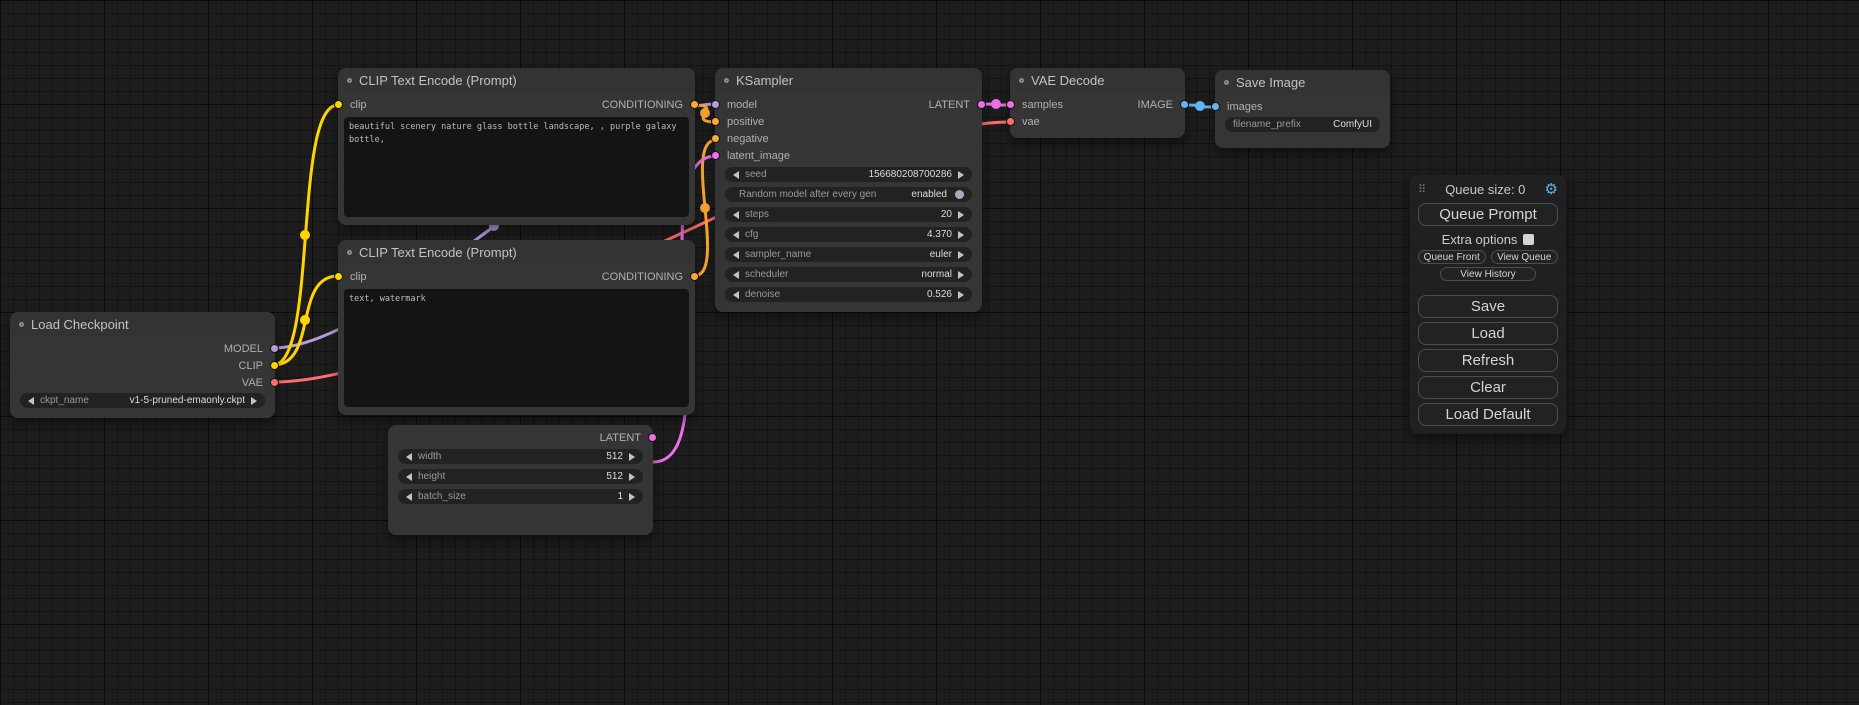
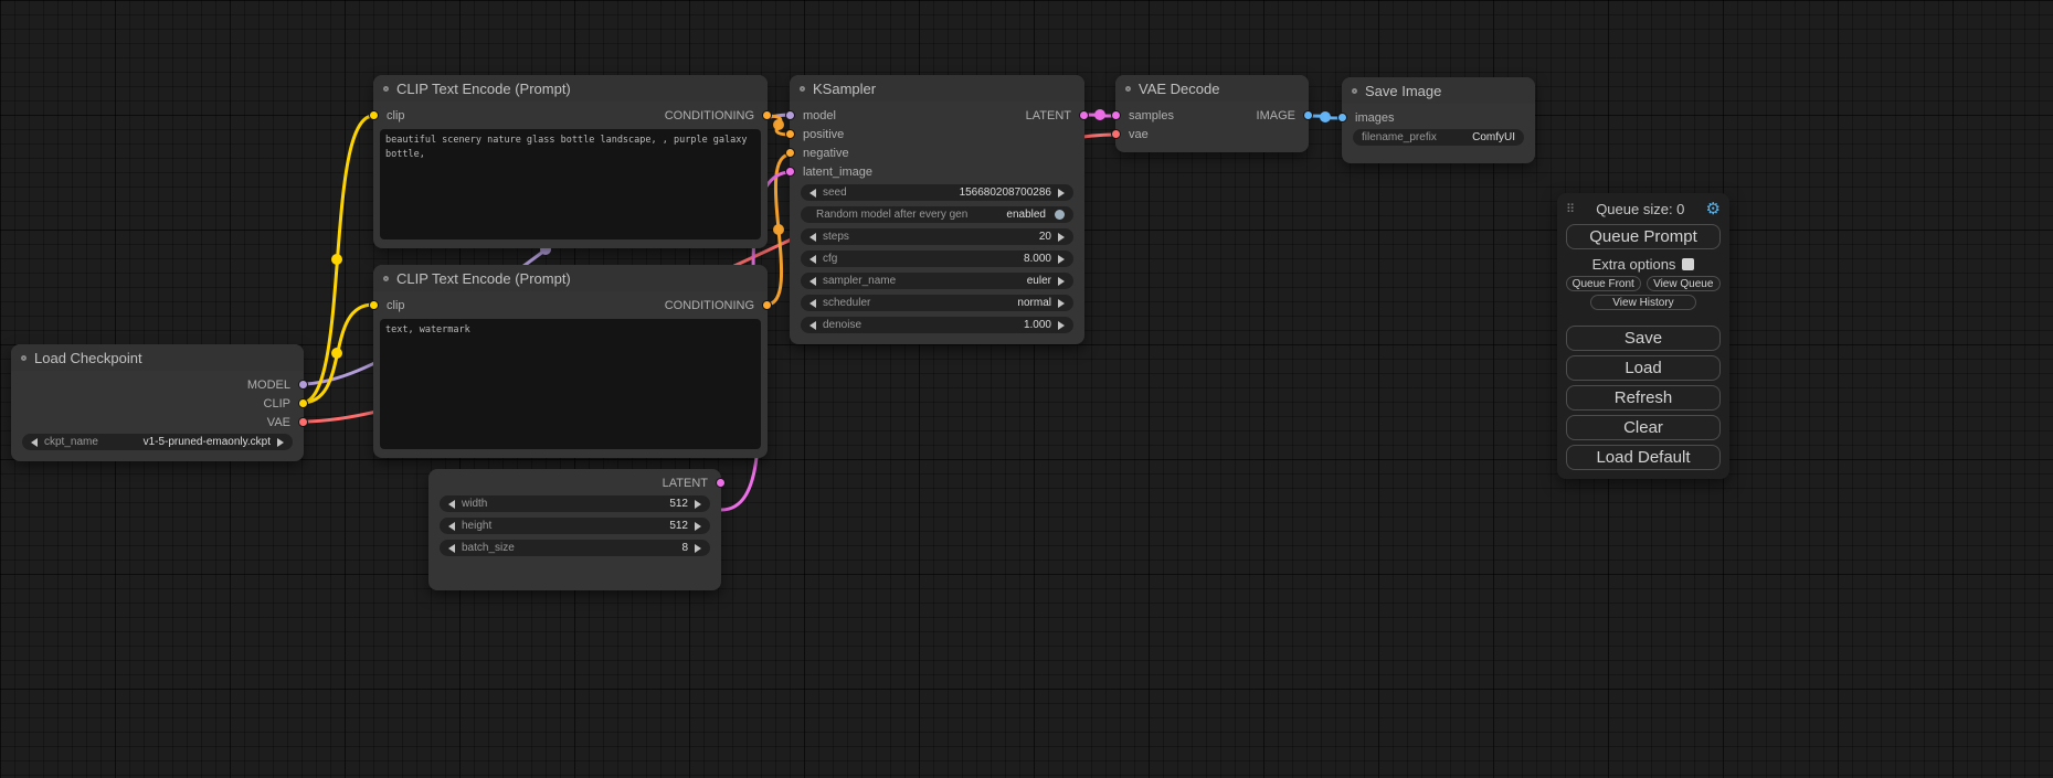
  Load Checkpoint
  MODEL
  CLIP
  VAE
  ckpt_name
  v1-5-pruned-emaonly.ckpt
  CLIP Text Encode (Prompt)
  clip
  CONDITIONING
  CLIP Text Encode (Prompt)
  clip
  CONDITIONING
  text, watermark
  LATENT
  width
  512
  height
  512
  batch_size
- 1
+ 8
  KSampler
  model
  LATENT
  positive
  negative
  latent_image
  seed
  156680208700286
  Random model after every gen
  enabled
  steps
  20
  cfg
- 4.370
+ 8.000
  sampler_name
  euler
  scheduler
  normal
  denoise
- 0.526
+ 1.000
  VAE Decode
  samples
  IMAGE
  vae
  Save Image
  images
  filename_prefix
  ComfyUI
  ⠿
  Queue size: 0
  ⚙
  Queue Prompt
  Extra options
  Queue Front
  View Queue
  View History
  Save
  Load
  Refresh
  Clear
  Load Default
